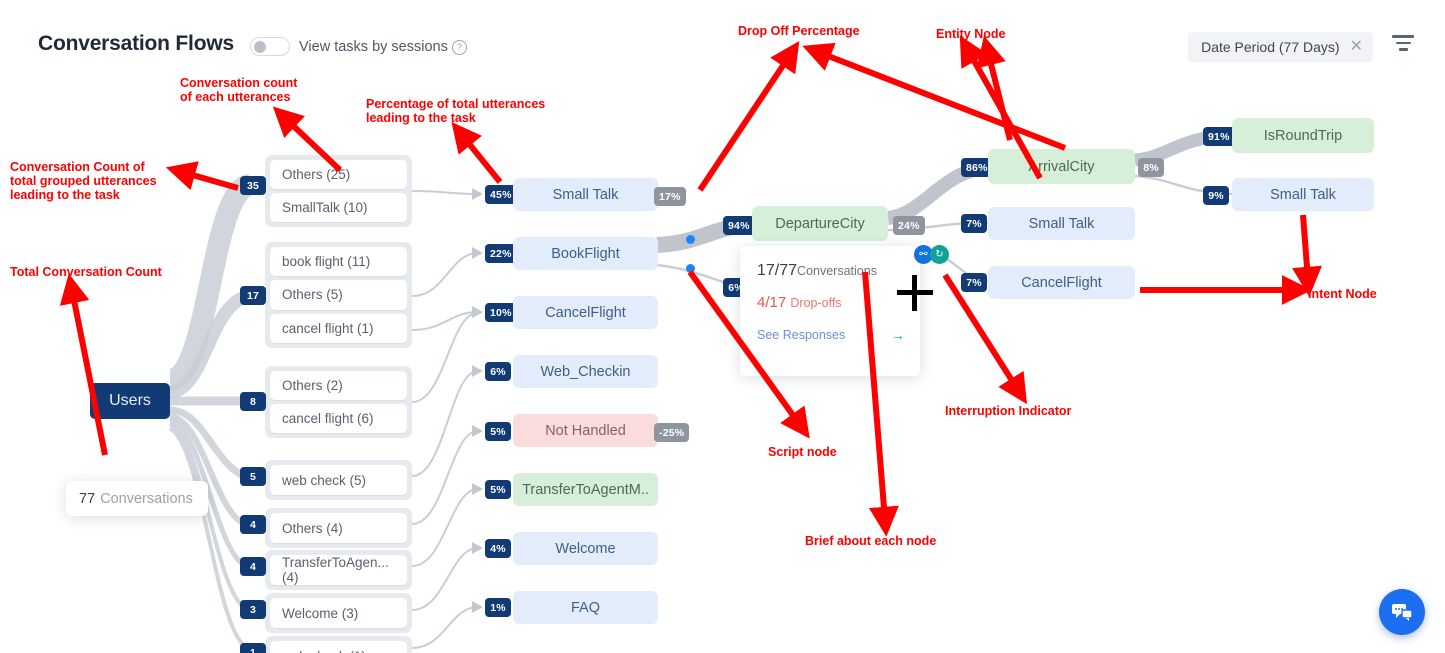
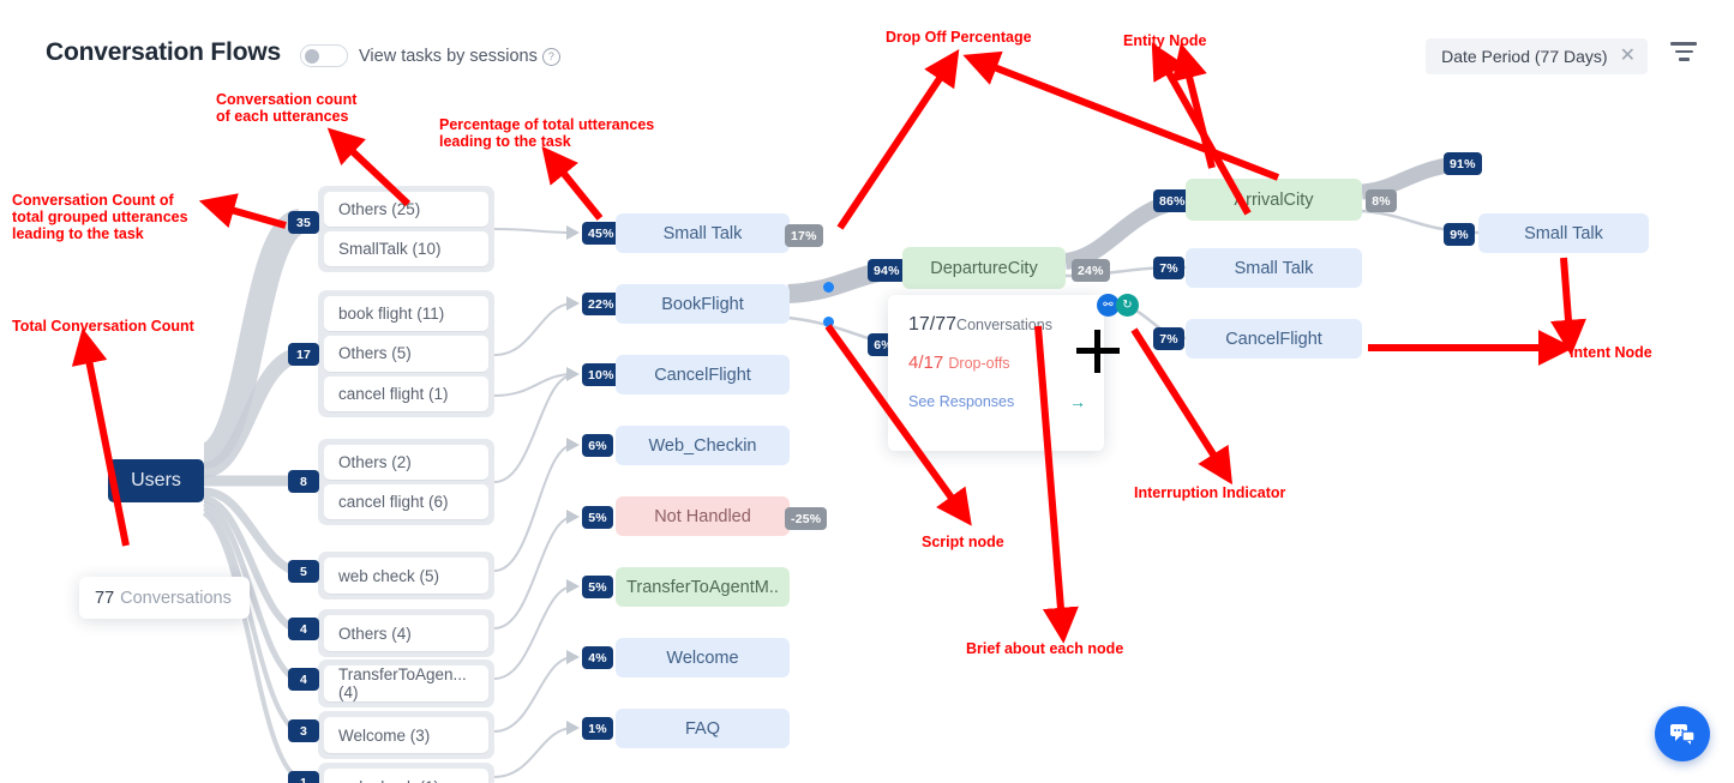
  Conversation Flows
  View tasks by sessions ?
  Date Period (77 Days)
  ✕
  Users
  77
  Conversations
  Others (25)
  SmallTalk (10)
  35
  book flight (11)
  Others (5)
  cancel flight (1)
  17
  Others (2)
  cancel flight (6)
  8
  web check (5)
  5
  Others (4)
  4
  TransferToAgen... (4)
  4
  Welcome (3)
  3
  45%
  Small Talk
  17%
  22%
  BookFlight
  10%
  CancelFlight
  6%
  Web_Checkin
  5%
  Not Handled
  -25%
  5%
  TransferToAgentM..
  4%
  Welcome
  1%
  FAQ
  94%
  DepartureCity
  24%
  6%
  17/77Conversations
  4/17 Drop-offs
  See Responses
  →
  ⚯
  ↻
  86%
  rrivalCity
  8%
  7%
  Small Talk
  7%
  CancelFlight
  91%
- IsRoundTrip
  9%
  Small Talk
  Conversation Count of
  total grouped utterances
  leading to the task
  Total Conversation Count
  Conversation count
  of each utterances
  Percentage of total utterances
  leading to the task
  Drop Off Percentage
  Entity Node
  Script node
  Brief about each node
  Interruption Indicator
  Intent Node
